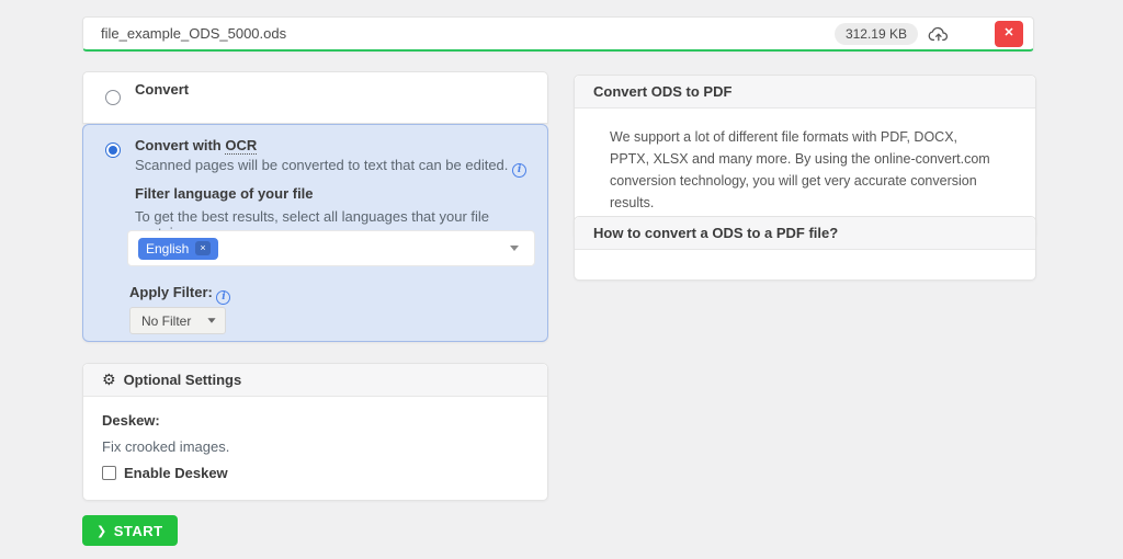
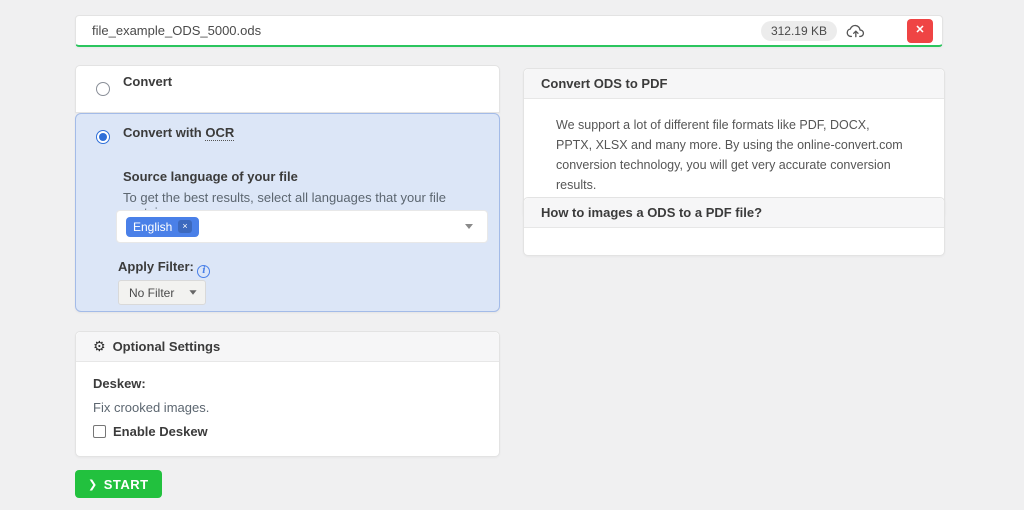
  file_example_ODS_5000.ods
  312.19 KB
  ✕
  Convert
  Convert with OCR
- Scanned pages will be converted to text that can be edited. i
- Filter language of your file
+ Source language of your file
  To get the best results, select all languages that your file
  English
  ×
  Apply Filter: i
  No Filter
  ⚙
  Optional Settings
  Deskew:
  Fix crooked images.
  Enable Deskew
  ❯
  START
  Convert ODS to PDF
- We support a lot of different file formats with PDF, DOCX, PPTX, XLSX and many more. By using the online-convert.com conversion technology, you will get very accurate conversion results.
+ We support a lot of different file formats like PDF, DOCX, PPTX, XLSX and many more. By using the online-convert.com conversion technology, you will get very accurate conversion results.
- How to convert a ODS to a PDF file?
+ How to images a ODS to a PDF file?
